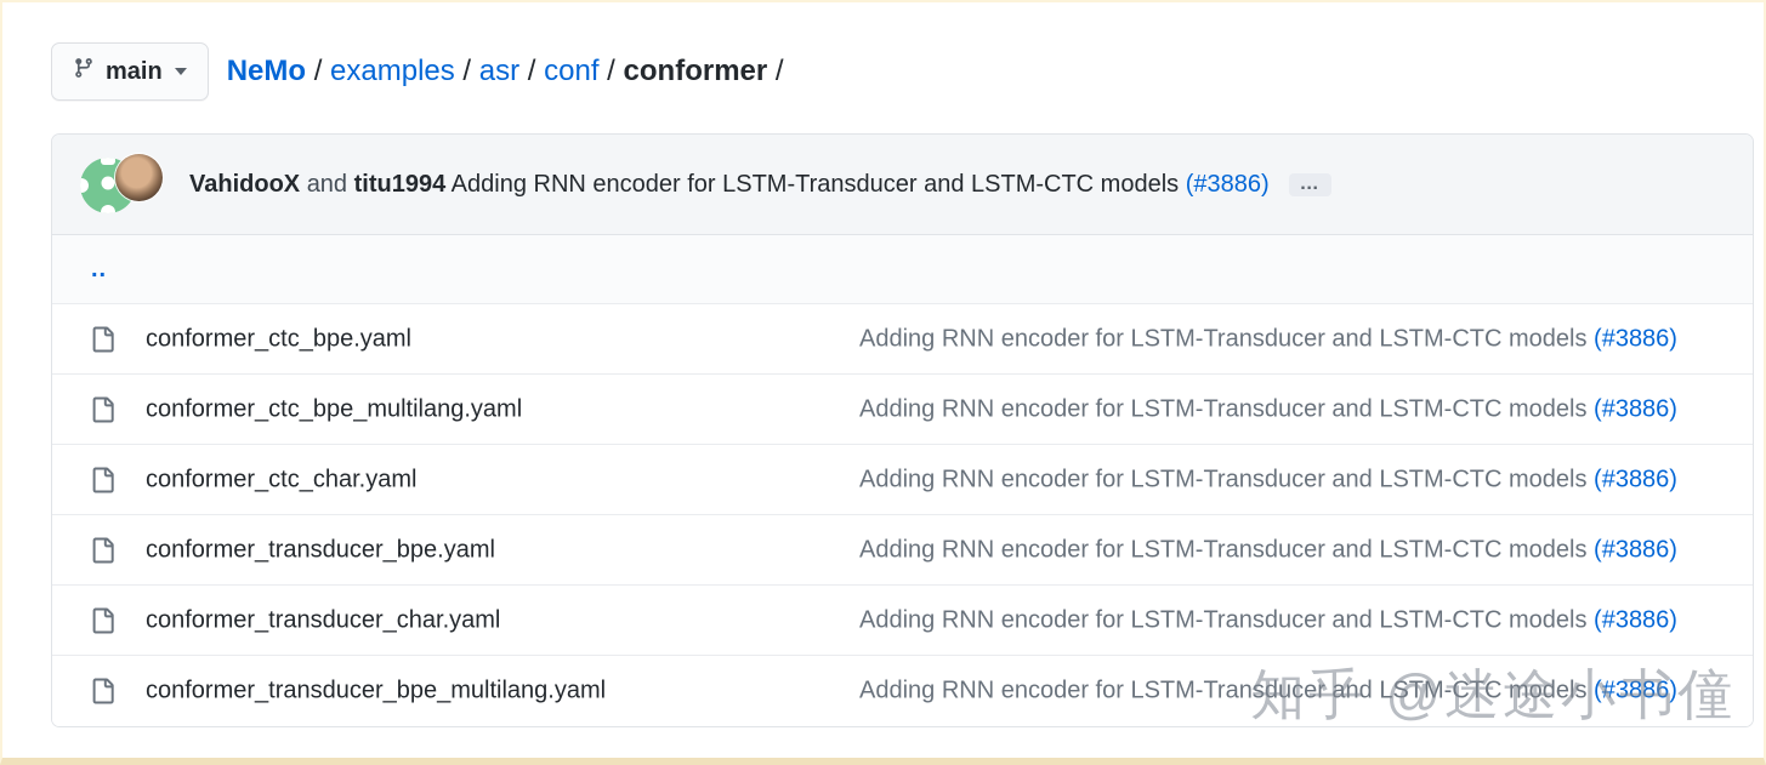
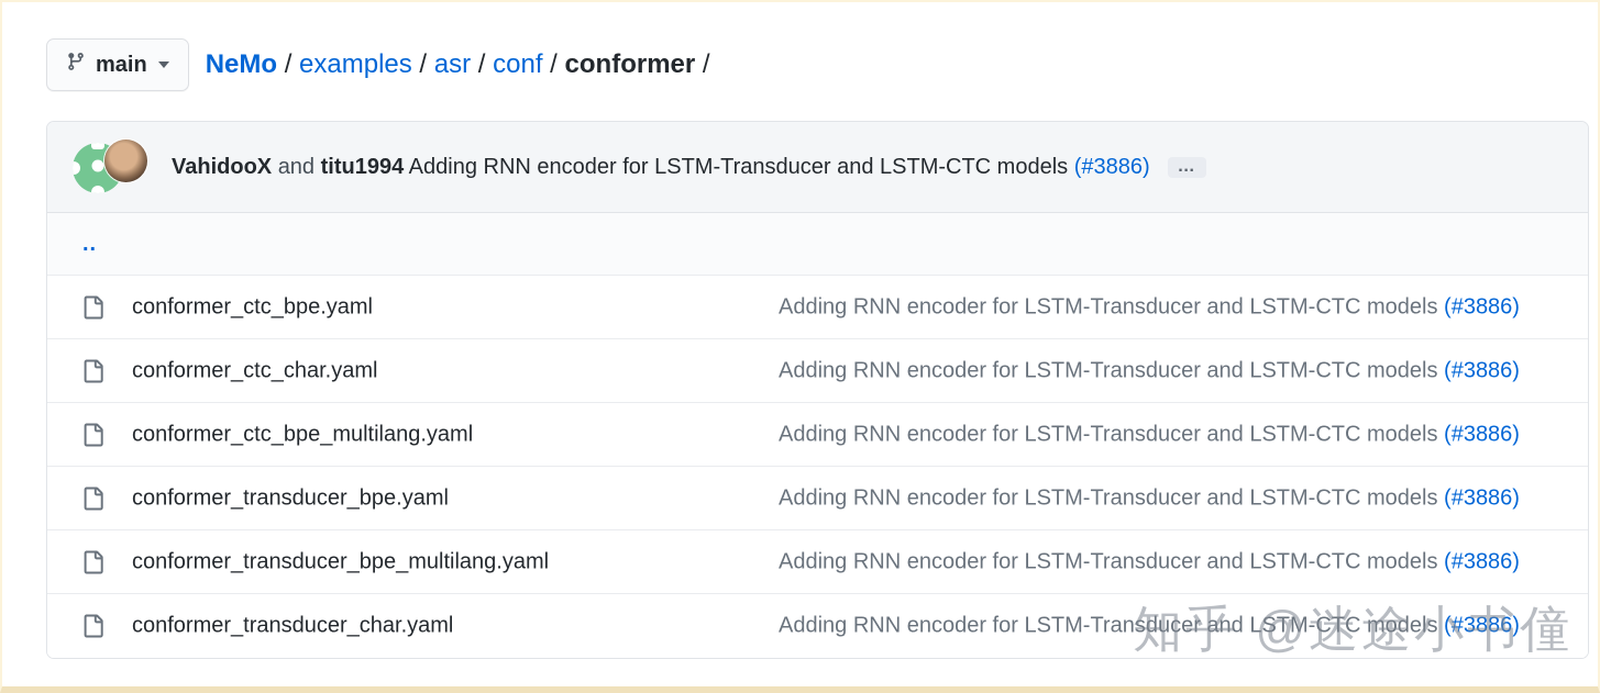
  main
  NeMo / examples / asr / conf / conformer /
  VahidooX and titu1994 Adding RNN encoder for LSTM-Transducer and LSTM-CTC models (#3886)
  …
  ..
  conformer_ctc_bpe.yaml
  Adding RNN encoder for LSTM-Transducer and LSTM-CTC models (#3886)
- conformer_ctc_bpe_multilang.yaml
+ conformer_ctc_char.yaml
  Adding RNN encoder for LSTM-Transducer and LSTM-CTC models (#3886)
- conformer_ctc_char.yaml
+ conformer_ctc_bpe_multilang.yaml
  Adding RNN encoder for LSTM-Transducer and LSTM-CTC models (#3886)
  conformer_transducer_bpe.yaml
  Adding RNN encoder for LSTM-Transducer and LSTM-CTC models (#3886)
- conformer_transducer_char.yaml
+ conformer_transducer_bpe_multilang.yaml
  Adding RNN encoder for LSTM-Transducer and LSTM-CTC models (#3886)
- conformer_transducer_bpe_multilang.yaml
+ conformer_transducer_char.yaml
  Adding RNN encoder for LSTM-Transducer and LSTM-CTC models (#3886)
  知乎 @迷途小书僮
